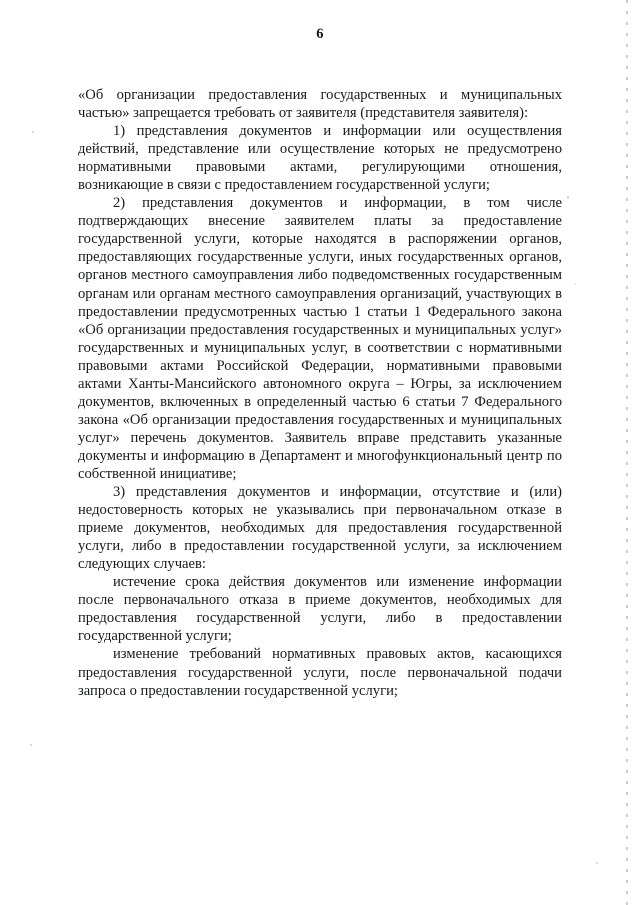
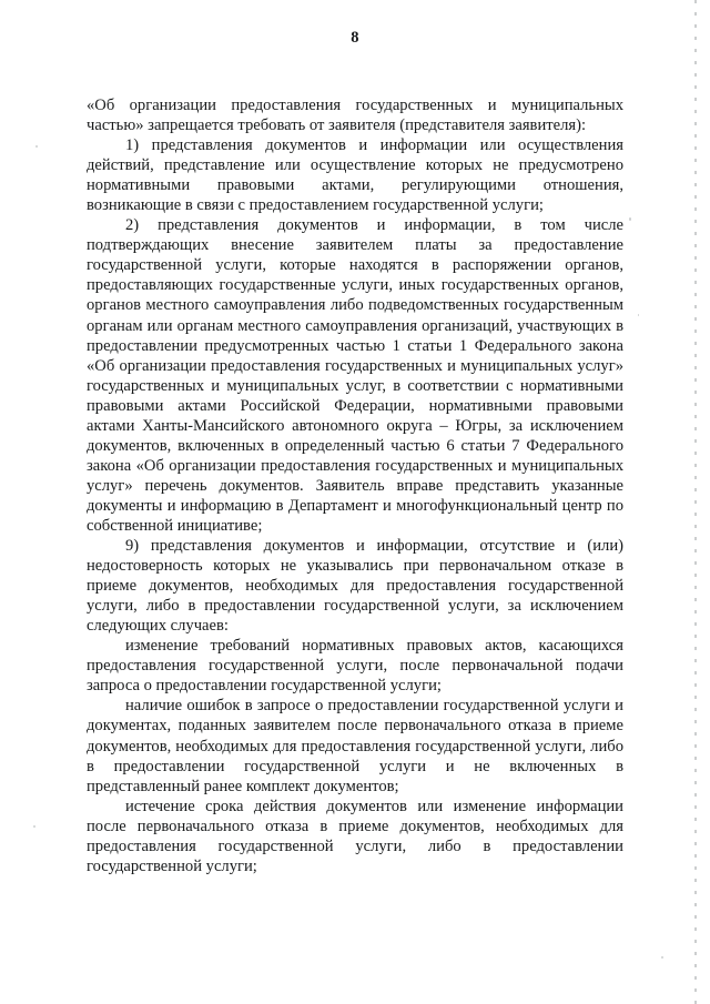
- 6
+ 8
  «Об организации предоставления государственных и муниципальных частью» запрещается требовать от заявителя (представителя заявителя):
  1) представления документов и информации или осуществления действий, представление или осуществление которых не предусмотрено нормативными правовыми актами, регулирующими отношения, возникающие в связи с предоставлением государственной услуги;
  2) представления документов и информации, в том числе подтверждающих внесение заявителем платы за предоставление государственной услуги, которые находятся в распоряжении органов, предоставляющих государственные услуги, иных государственных органов, органов местного самоуправления либо подведомственных государственным органам или органам местного самоуправления организаций, участвующих в предоставлении предусмотренных частью 1 статьи 1 Федерального закона «Об организации предоставления государственных и муниципальных услуг» государственных и муниципальных услуг, в соответствии с нормативными правовыми актами Российской Федерации, нормативными правовыми актами Ханты-Мансийского автономного округа – Югры, за исключением документов, включенных в определенный частью 6 статьи 7 Федерального закона «Об организации предоставления государственных и муниципальных услуг» перечень документов. Заявитель вправе представить указанные документы и информацию в Департамент и многофункциональный центр по собственной инициативе;
- 3) представления документов и информации, отсутствие и (или) недостоверность которых не указывались при первоначальном отказе в приеме документов, необходимых для предоставления государственной услуги, либо в предоставлении государственной услуги, за исключением следующих случаев:
+ 9) представления документов и информации, отсутствие и (или) недостоверность которых не указывались при первоначальном отказе в приеме документов, необходимых для предоставления государственной услуги, либо в предоставлении государственной услуги, за исключением следующих случаев:
- истечение срока действия документов или изменение информации после первоначального отказа в приеме документов, необходимых для предоставления государственной услуги, либо в предоставлении государственной услуги;
+ изменение требований нормативных правовых актов, касающихся предоставления государственной услуги, после первоначальной подачи запроса о предоставлении государственной услуги;
+ наличие ошибок в запросе о предоставлении государственной услуги и документах, поданных заявителем после первоначального отказа в приеме документов, необходимых для предоставления государственной услуги, либо в предоставлении государственной услуги и не включенных в представленный ранее комплект документов;
- изменение требований нормативных правовых актов, касающихся предоставления государственной услуги, после первоначальной подачи запроса о предоставлении государственной услуги;
+ истечение срока действия документов или изменение информации после первоначального отказа в приеме документов, необходимых для предоставления государственной услуги, либо в предоставлении государственной услуги;
